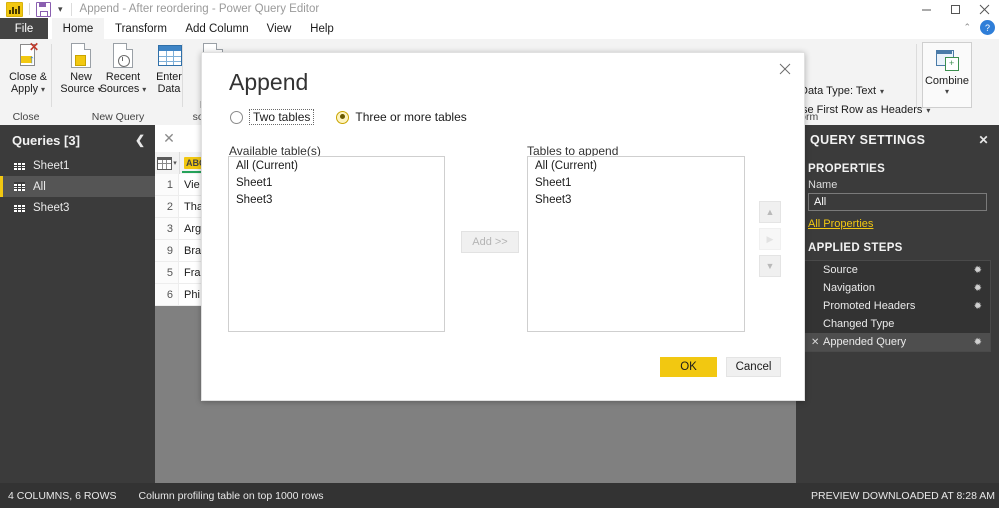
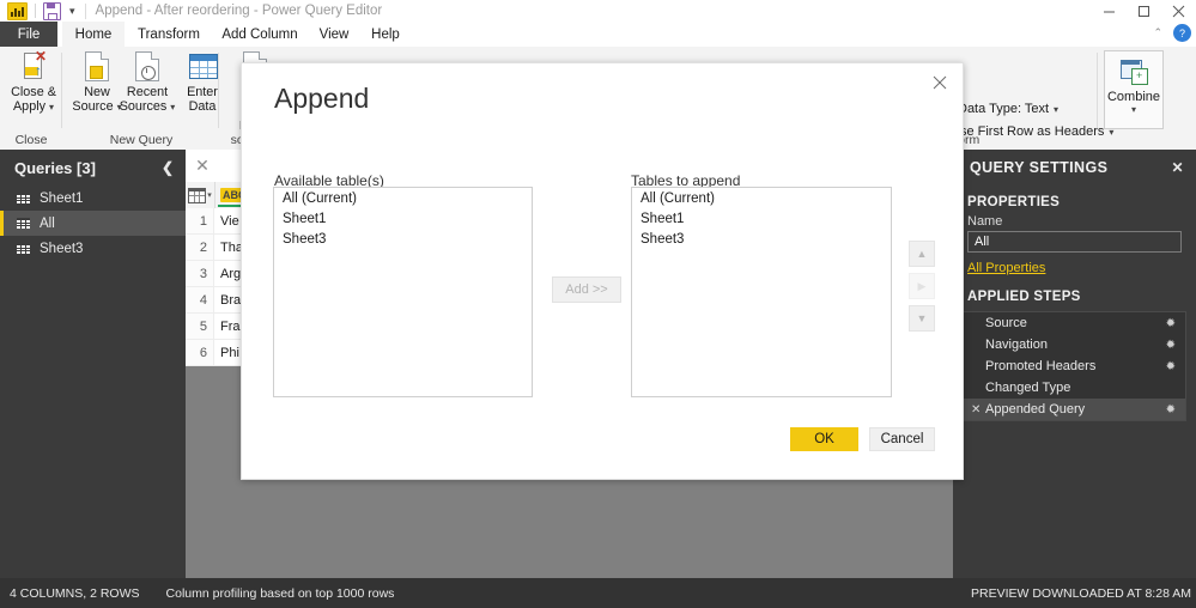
  ▾
  Append - After reordering - Power Query Editor
  File
  Home
  Transform
  Add Column
  View
  Help
  ⌃
  ?
  ✕
  ↑
  Close &
  Apply ▾
  Close
  New
  Source ▾
  Recent
  Sources ▾
  Enter
  Data
  New Query
  ata Type: Text
  ▾
  e First Row as Headers
  ▾
  +
  Combine
  ▾
  Queries [3]
  ❮
  Sheet1
  All
  Sheet3
  ✕
  1
  Vie
  2
  Tha
  3
  Arg
- 9
+ 4
  Bra
  5
  Fra
  6
  Phi
  QUERY SETTINGS
  ✕
  PROPERTIES
  Name
  All
  All Properties
  APPLIED STEPS
  Source
  ✹
  Navigation
  ✹
  Promoted Headers
  ✹
  Changed Type
  ✕
  Appended Query
  ✹
- 4 COLUMNS, 6 ROWS
+ 4 COLUMNS, 2 ROWS
- Column profiling table on top 1000 rows
+ Column profiling based on top 1000 rows
  PREVIEW DOWNLOADED AT 8:28 AM
  Append
- Two tables
- Three or more tables
  Available table(s)
  All (Current)
  Sheet1
  Sheet3
  Add >>
  Tables to append
  All (Current)
  Sheet1
  Sheet3
  ▲
  ▼
  OK
  Cancel
